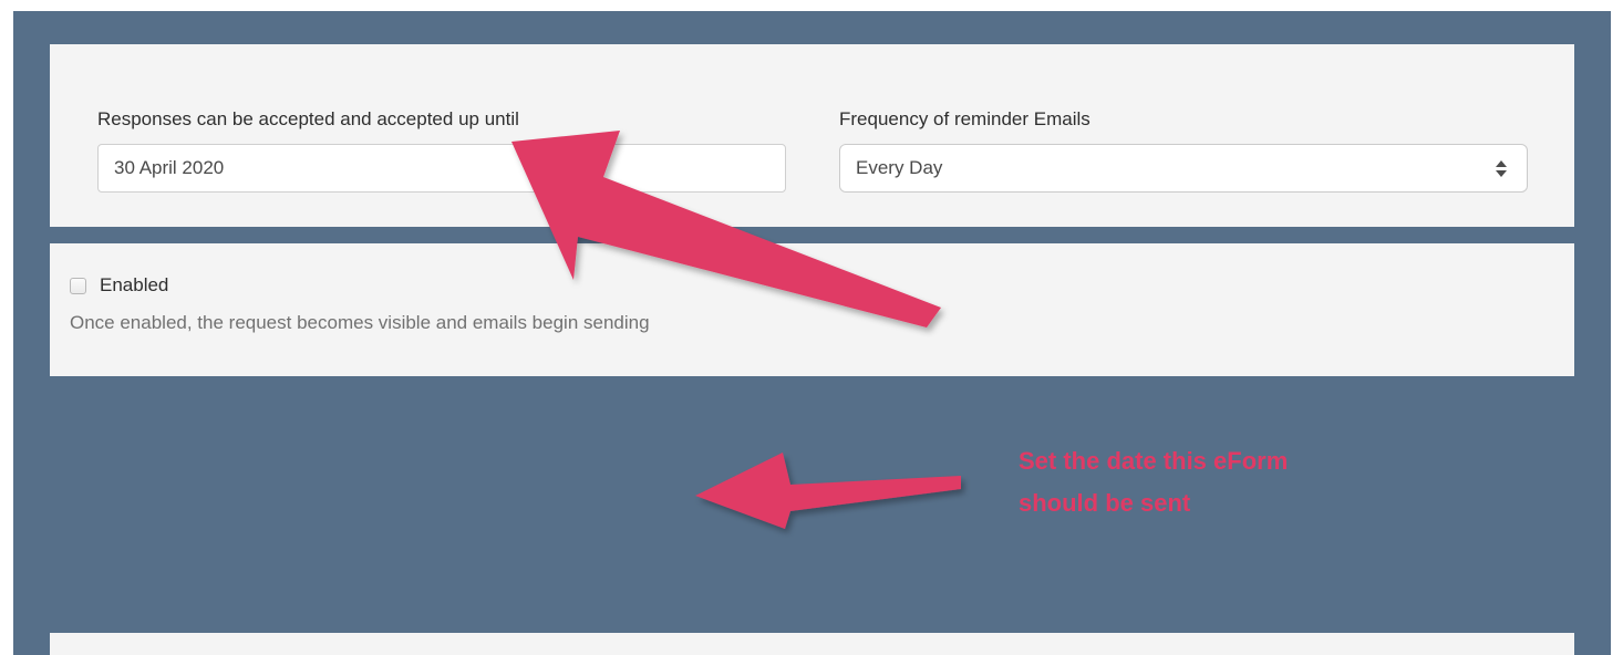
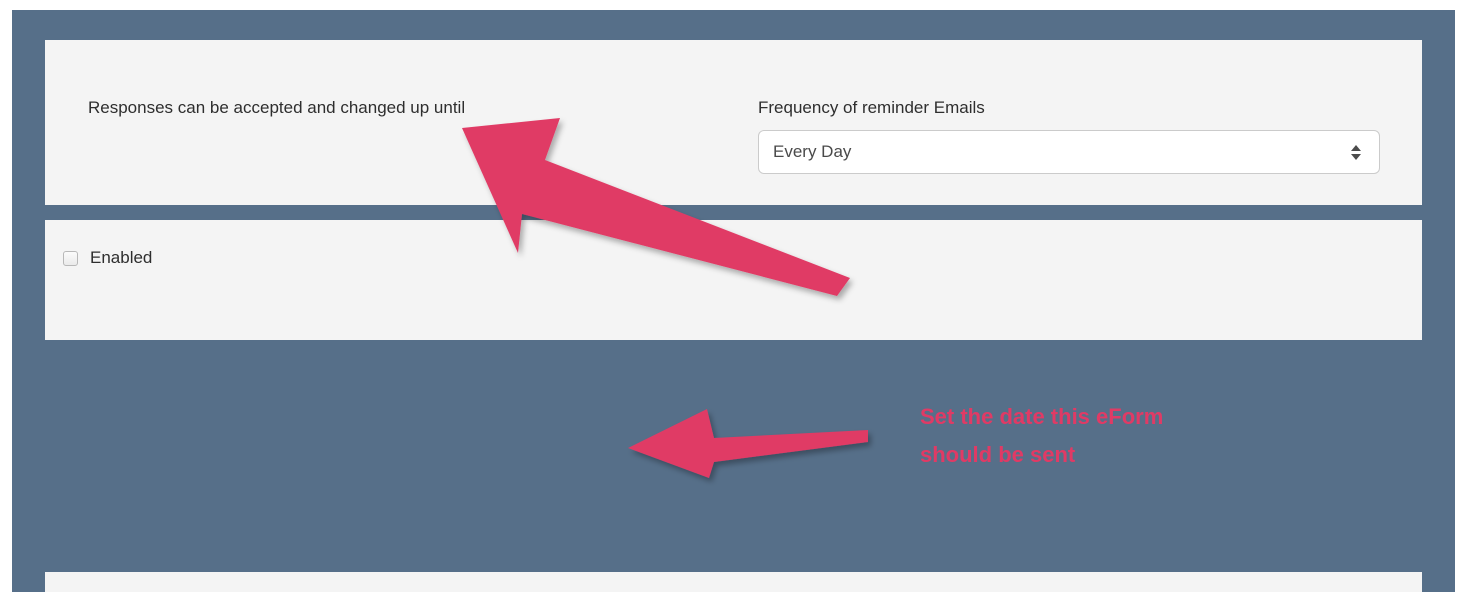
- Responses can be accepted and accepted up until
+ Responses can be accepted and changed up until
- 30 April 2020
  Frequency of reminder Emails
  Every Day
  Enabled
- Once enabled, the request becomes visible and emails begin sending
  Set the date this eForm
  should be sent
